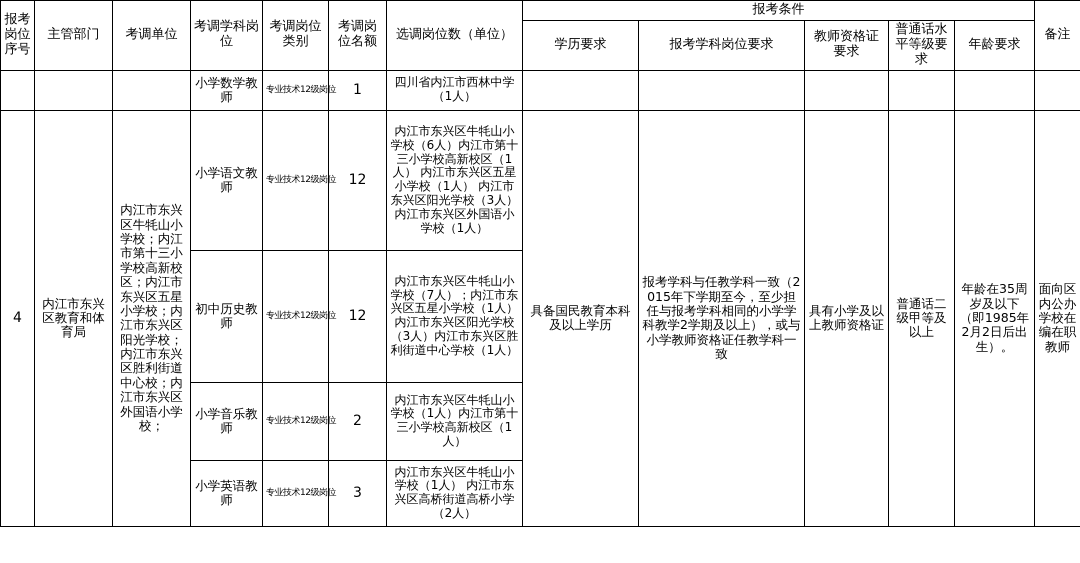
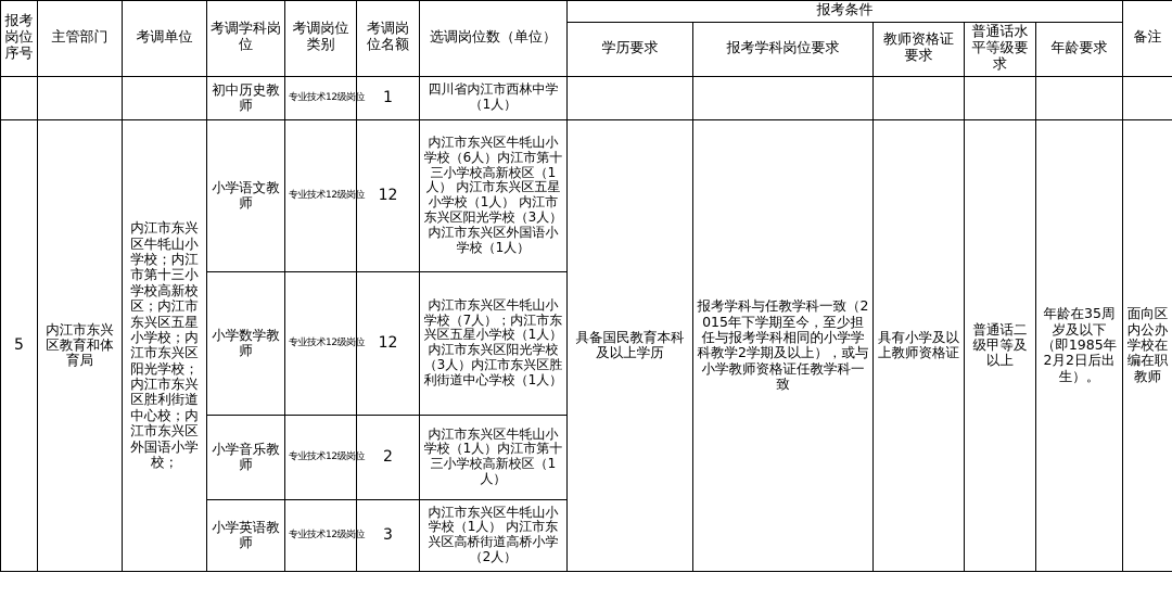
  报考岗位序号	主管部门	考调单位	考调学科岗位	考调岗位类别	考调岗位名额	选调岗位数（单位）	报考条件	备注
  学历要求	报考学科岗位要求	教师资格证要求	普通话水平等级要求	年龄要求
- 			小学数学教师	专业技术12级岗位	1	四川省内江市西林中学（1人）
+ 			初中历史教师	专业技术12级岗位	1	四川省内江市西林中学（1人）
- 4	内江市东兴区教育和体育局	内江市东兴区牛牦山小学校；内江市第十三小学校高新校区；内江市东兴区五星小学校；内江市东兴区阳光学校；内江市东兴区胜利街道中心校；内江市东兴区外国语小学校；	小学语文教师	专业技术12级岗位	12	内江市东兴区牛牦山小学校（6人）内江市第十三小学校高新校区（1人） 内江市东兴区五星小学校（1人） 内江市东兴区阳光学校（3人）内江市东兴区外国语小学校（1人）	具备国民教育本科及以上学历	报考学科与任教学科一致（2015年下学期至今，至少担任与报考学科相同的小学学科教学2学期及以上），或与小学教师资格证任教学科一致	具有小学及以上教师资格证	普通话二级甲等及以上	年龄在35周岁及以下（即1985年2月2日后出生）。	面向区内公办学校在编在职教师
+ 5	内江市东兴区教育和体育局	内江市东兴区牛牦山小学校；内江市第十三小学校高新校区；内江市东兴区五星小学校；内江市东兴区阳光学校；内江市东兴区胜利街道中心校；内江市东兴区外国语小学校；	小学语文教师	专业技术12级岗位	12	内江市东兴区牛牦山小学校（6人）内江市第十三小学校高新校区（1人） 内江市东兴区五星小学校（1人） 内江市东兴区阳光学校（3人）内江市东兴区外国语小学校（1人）	具备国民教育本科及以上学历	报考学科与任教学科一致（2015年下学期至今，至少担任与报考学科相同的小学学科教学2学期及以上），或与小学教师资格证任教学科一致	具有小学及以上教师资格证	普通话二级甲等及以上	年龄在35周岁及以下（即1985年2月2日后出生）。	面向区内公办学校在编在职教师
- 初中历史教师	专业技术12级岗位	12	内江市东兴区牛牦山小学校（7人）；内江市东兴区五星小学校（1人） 内江市东兴区阳光学校（3人）内江市东兴区胜利街道中心学校（1人）
+ 小学数学教师	专业技术12级岗位	12	内江市东兴区牛牦山小学校（7人）；内江市东兴区五星小学校（1人） 内江市东兴区阳光学校（3人）内江市东兴区胜利街道中心学校（1人）
  小学音乐教师	专业技术12级岗位	2	内江市东兴区牛牦山小学校（1人）内江市第十三小学校高新校区（1人）
  小学英语教师	专业技术12级岗位	3	内江市东兴区牛牦山小学校（1人） 内江市东兴区高桥街道高桥小学（2人）
